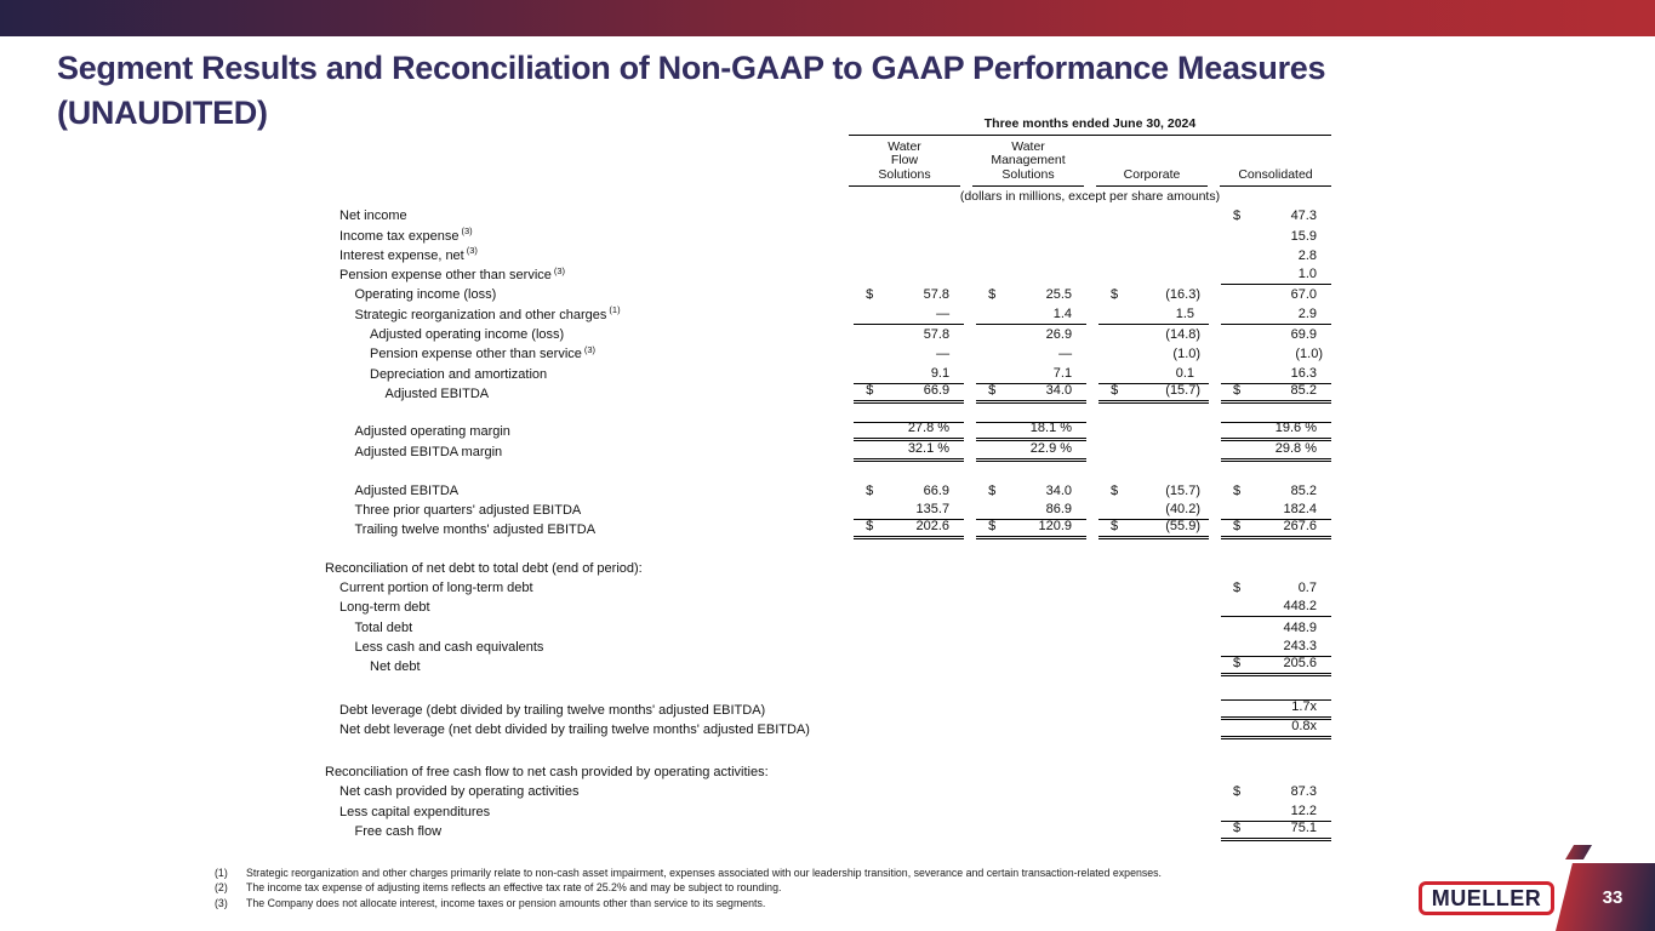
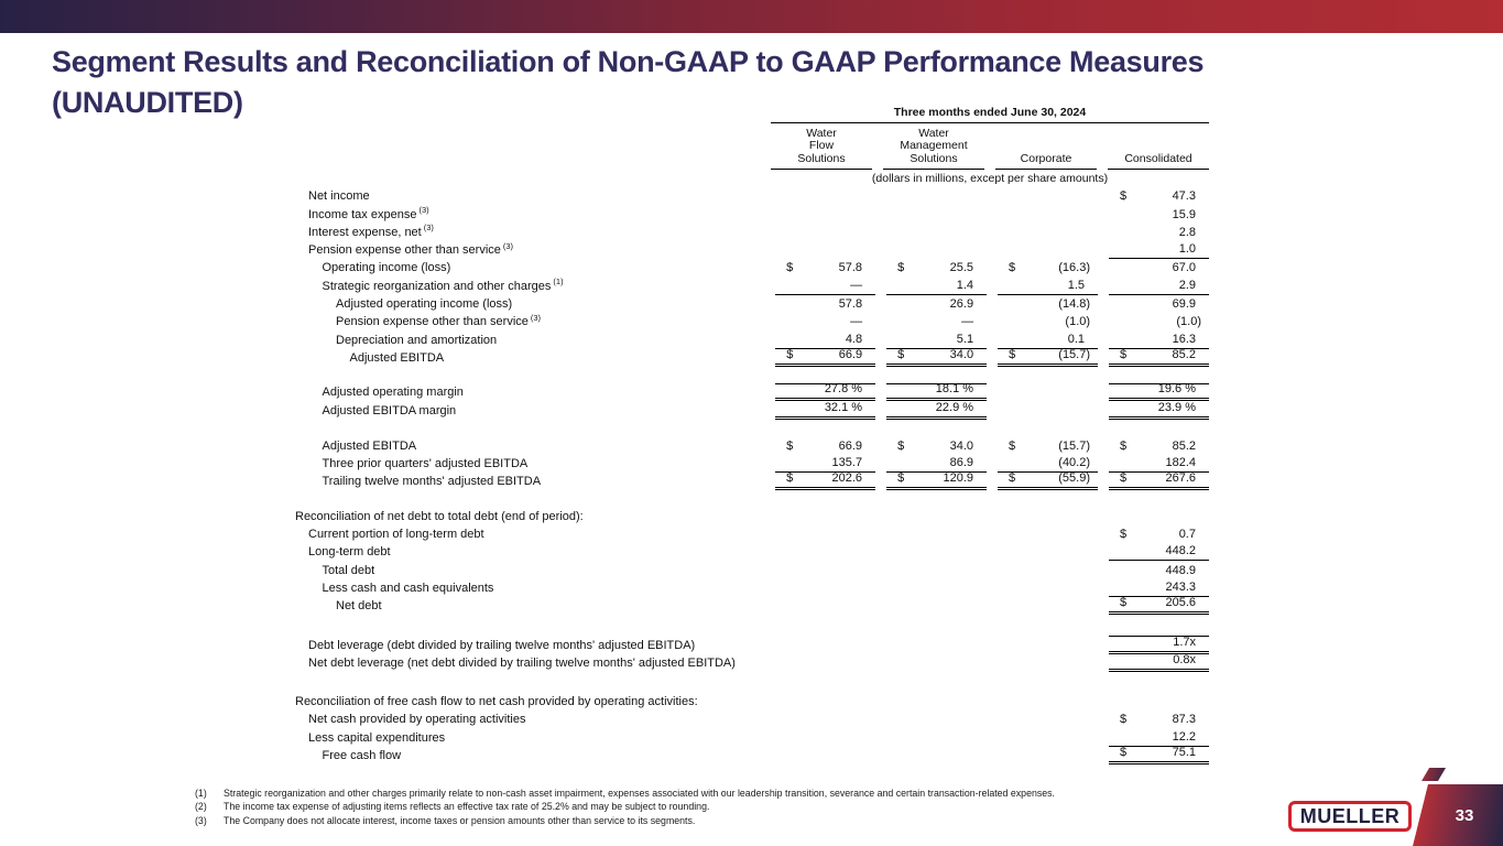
  Segment Results and Reconciliation of Non-GAAP to GAAP Performance Measures
  (UNAUDITED)
  Three months ended June 30, 2024
  Water
  Flow
  Solutions
  Water
  Management
  Solutions
  Corporate
  Consolidated
  (dollars in millions, except per share amounts)
  Net income
  $
  47.3
  Income tax expense (3)
  15.9
  Interest expense, net (3)
  2.8
  Pension expense other than service (3)
  1.0
  Operating income (loss)
  $
  57.8
  $
  25.5
  $
  (16.3)
  67.0
  Strategic reorganization and other charges (1)
  —
  1.4
  1.5
  2.9
  Adjusted operating income (loss)
  57.8
  26.9
  (14.8)
  69.9
  Pension expense other than service (3)
  —
  —
  (1.0)
  (1.0)
  Depreciation and amortization
- 9.1
+ 4.8
- 7.1
+ 5.1
  0.1
  16.3
  Adjusted EBITDA
  $
  66.9
  $
  34.0
  $
  (15.7)
  $
  85.2
  Adjusted operating margin
  27.8 %
  18.1 %
  19.6 %
  Adjusted EBITDA margin
  32.1 %
  22.9 %
- 29.8 %
+ 23.9 %
  Adjusted EBITDA
  $
  66.9
  $
  34.0
  $
  (15.7)
  $
  85.2
  Three prior quarters' adjusted EBITDA
  135.7
  86.9
  (40.2)
  182.4
  Trailing twelve months' adjusted EBITDA
  $
  202.6
  $
  120.9
  $
  (55.9)
  $
  267.6
  Reconciliation of net debt to total debt (end of period):
  Current portion of long-term debt
  $
  0.7
  Long-term debt
  448.2
  Total debt
  448.9
  Less cash and cash equivalents
  243.3
  Net debt
  $
  205.6
  Debt leverage (debt divided by trailing twelve months' adjusted EBITDA)
  1.7x
  Net debt leverage (net debt divided by trailing twelve months' adjusted EBITDA)
  0.8x
  Reconciliation of free cash flow to net cash provided by operating activities:
  Net cash provided by operating activities
  $
  87.3
  Less capital expenditures
  12.2
  Free cash flow
  $
  75.1
  (1)
  Strategic reorganization and other charges primarily relate to non-cash asset impairment, expenses associated with our leadership transition, severance and certain transaction-related expenses.
  (2)
  The income tax expense of adjusting items reflects an effective tax rate of 25.2% and may be subject to rounding.
  (3)
  The Company does not allocate interest, income taxes or pension amounts other than service to its segments.
  MUELLER
  33
